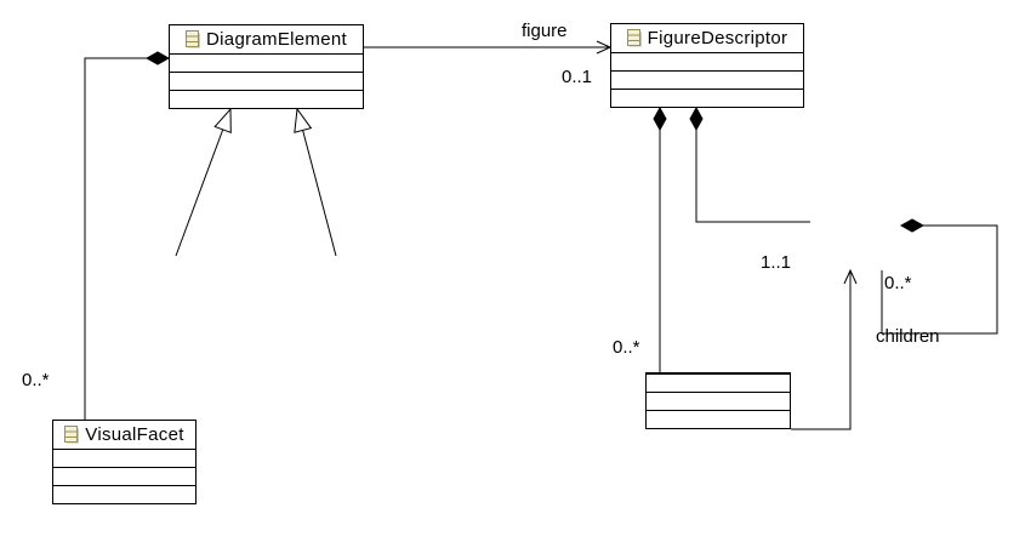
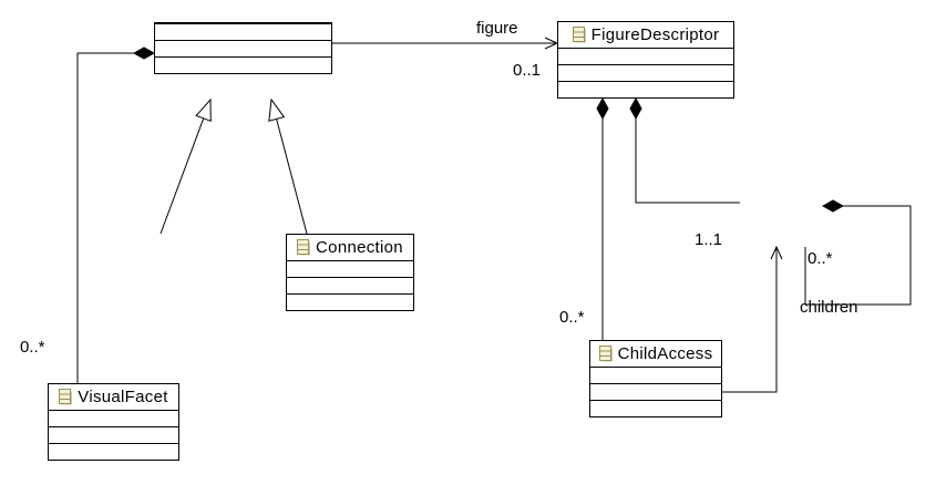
- DiagramElement
  FigureDescriptor
+ Connection
  VisualFacet
+ ChildAccess
  figure
  0..1
  0..*
  0..*
  1..1
  0..*
  children
